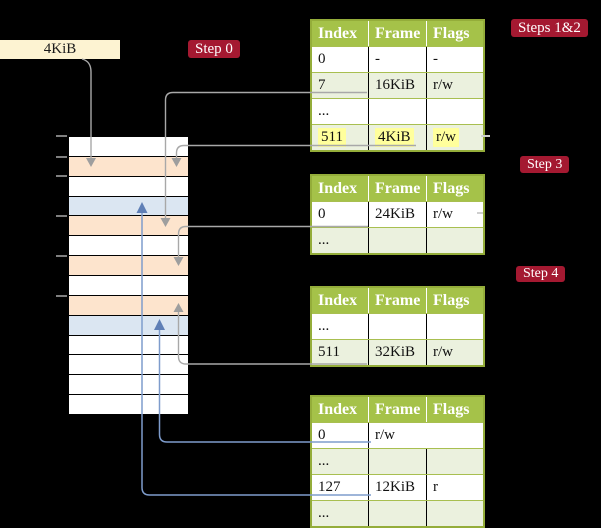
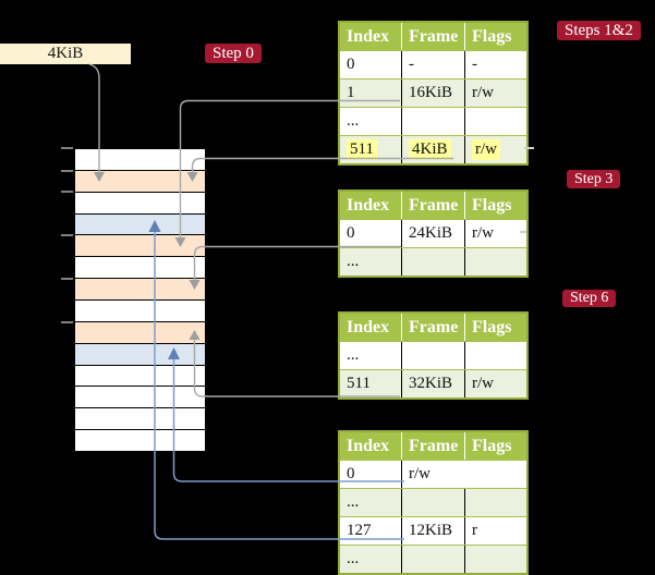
  4KiB
  Step 0
  Steps 1&2
  Step 3
- Step 4
+ Step 6
  Index
  Frame
  Flags
  0
  -
  -
- 7
+ 1
  16KiB
  r/w
  ...
  511
  4KiB
  r/w
  Index
  Frame
  Flags
  0
  24KiB
  r/w
  ...
  Index
  Frame
  Flags
  ...
  511
  32KiB
  r/w
  Index
  Frame
  Flags
  0
  r/w
  ...
  127
  12KiB
  r
  ...
